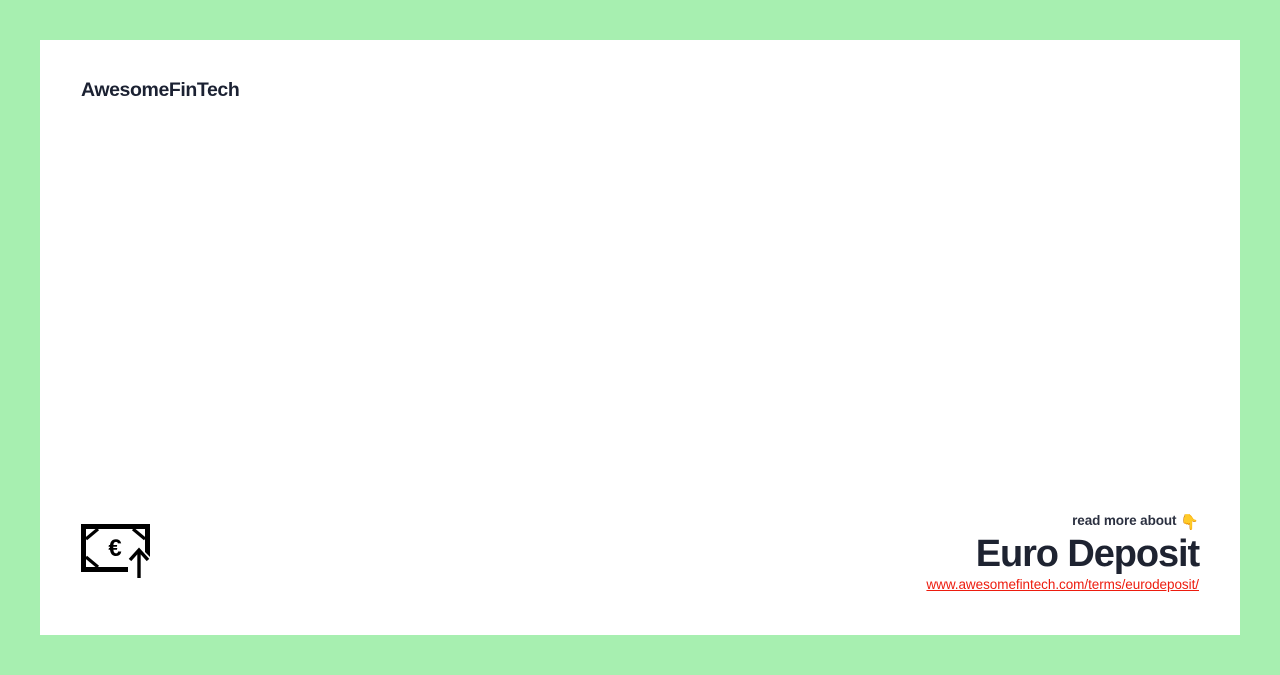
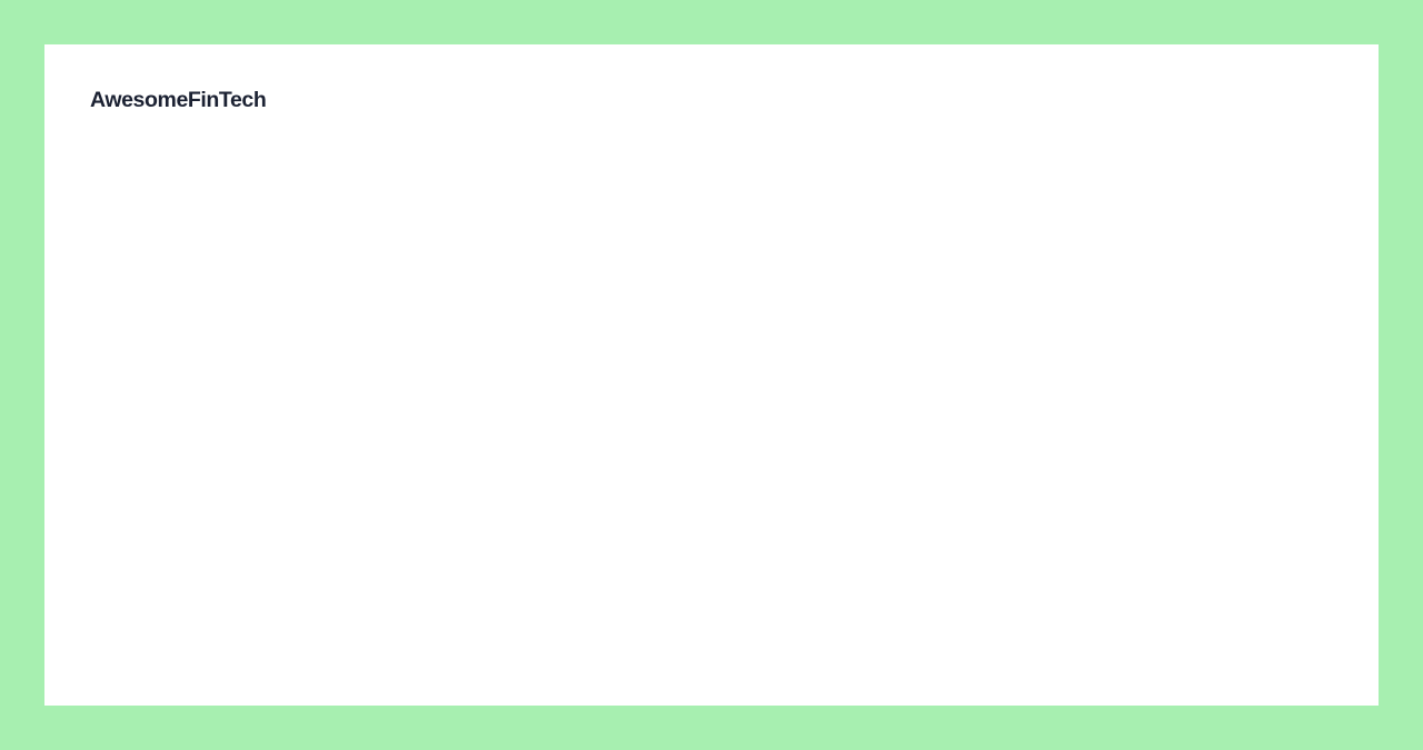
  AwesomeFinTech
- €
- read more about 👇
- Euro Deposit
- www.awesomefintech.com/terms/eurodeposit/
